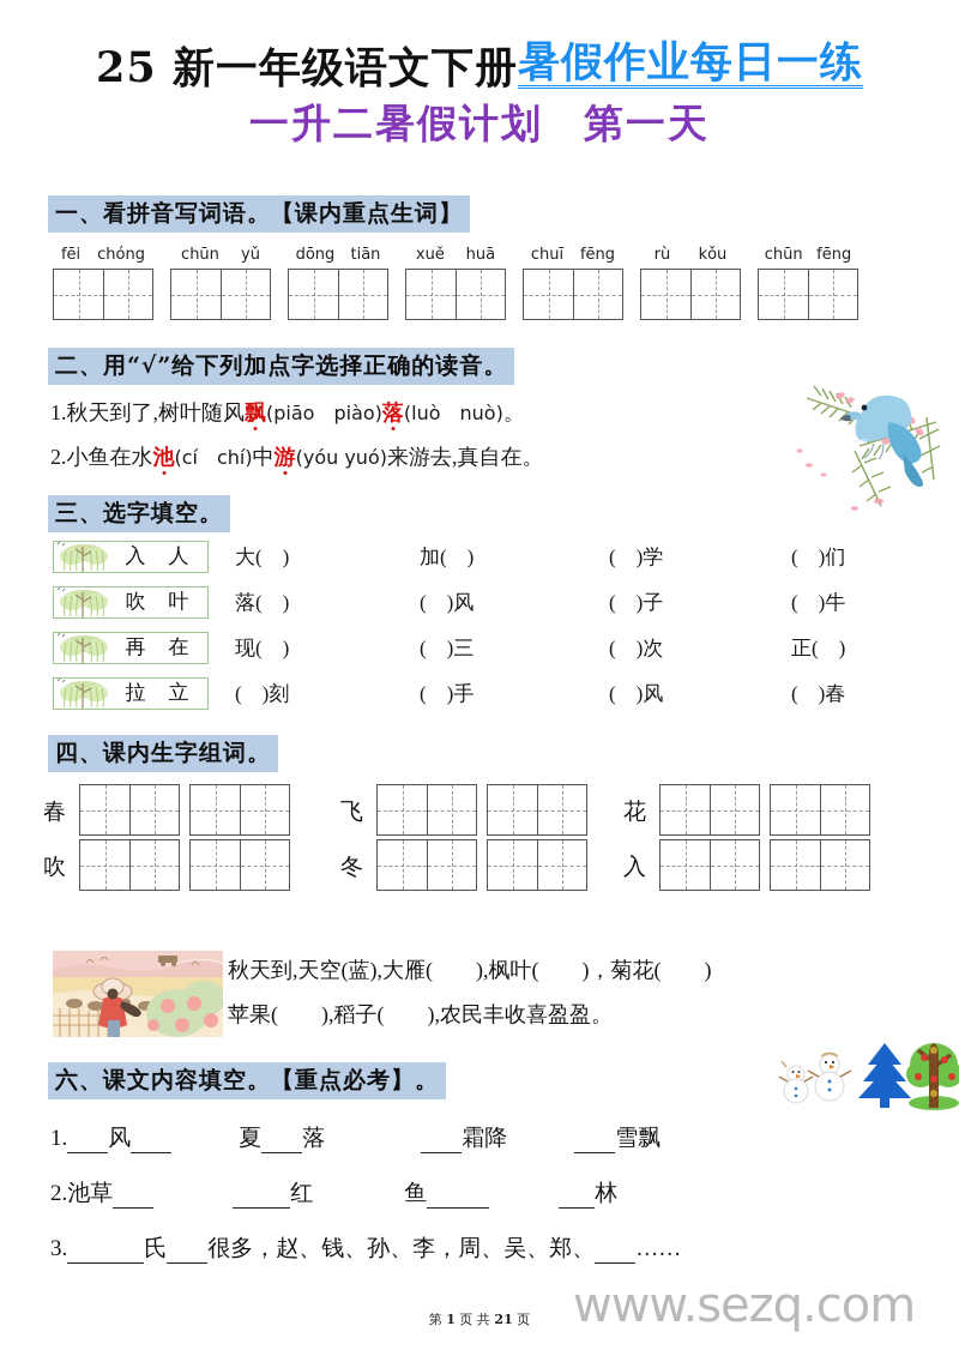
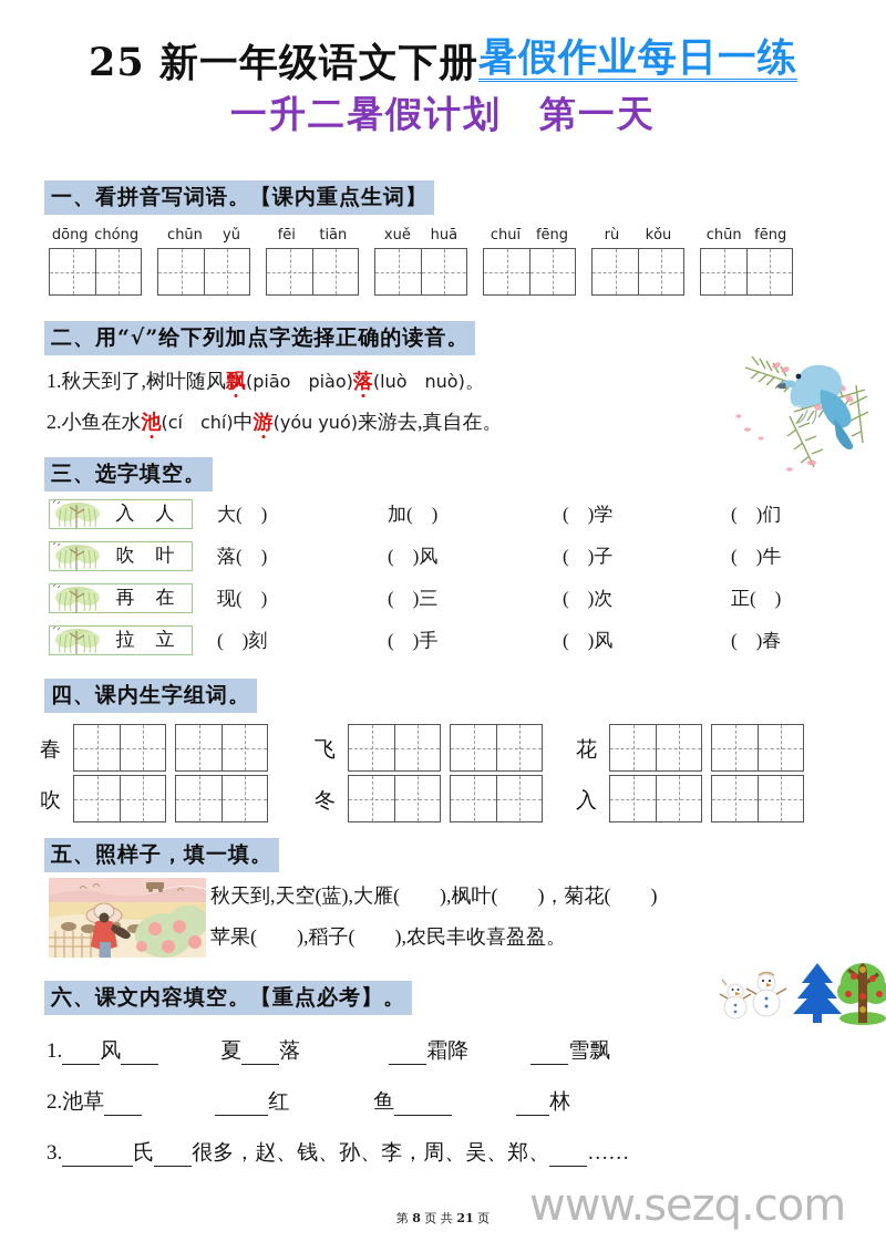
  25 新一年级语文下册
  暑假作业每日一练
  一升二暑假计划 第一天
  一、看拼音写词语。【课内重点生词】
- fēi
+ dōng
  chóng
  chūn
  yǔ
- dōng
+ fēi
  tiān
  xuě
  huā
  chuī
  fēng
  rù
  kǒu
  chūn
  fēng
  二、用“√”给下列加点字选择正确的读音。
  1.秋天到了,树叶随风飘(piāo piào)落(luò nuò)。
  2.小鱼在水池(cí chí)中游(yóu yuó)来游去,真自在。
  三、选字填空。
  入
  人
  大( )
  加( )
  ( )学
  ( )们
  吹
  叶
  落( )
  ( )风
  ( )子
  ( )牛
  再
  在
  现( )
  ( )三
  ( )次
  正( )
  拉
  立
  ( )刻
  ( )手
  ( )风
  ( )春
  四、课内生字组词。
  春
  飞
  花
  吹
  冬
  入
+ 五、照样子，填一填。
  秋天到,天空(蓝),大雁( ),枫叶( )，菊花( )
  苹果( ),稻子( ),农民丰收喜盈盈。
  六、课文内容填空。【重点必考】。
  1. 风 夏 落 霜降 雪飘
  2.池草 红 鱼 林
  3. 氏 很多，赵、钱、孙、李，周、吴、郑、 ……
- 第 1 页 共 21 页
+ 第 8 页 共 21 页
  www.sezq.com
